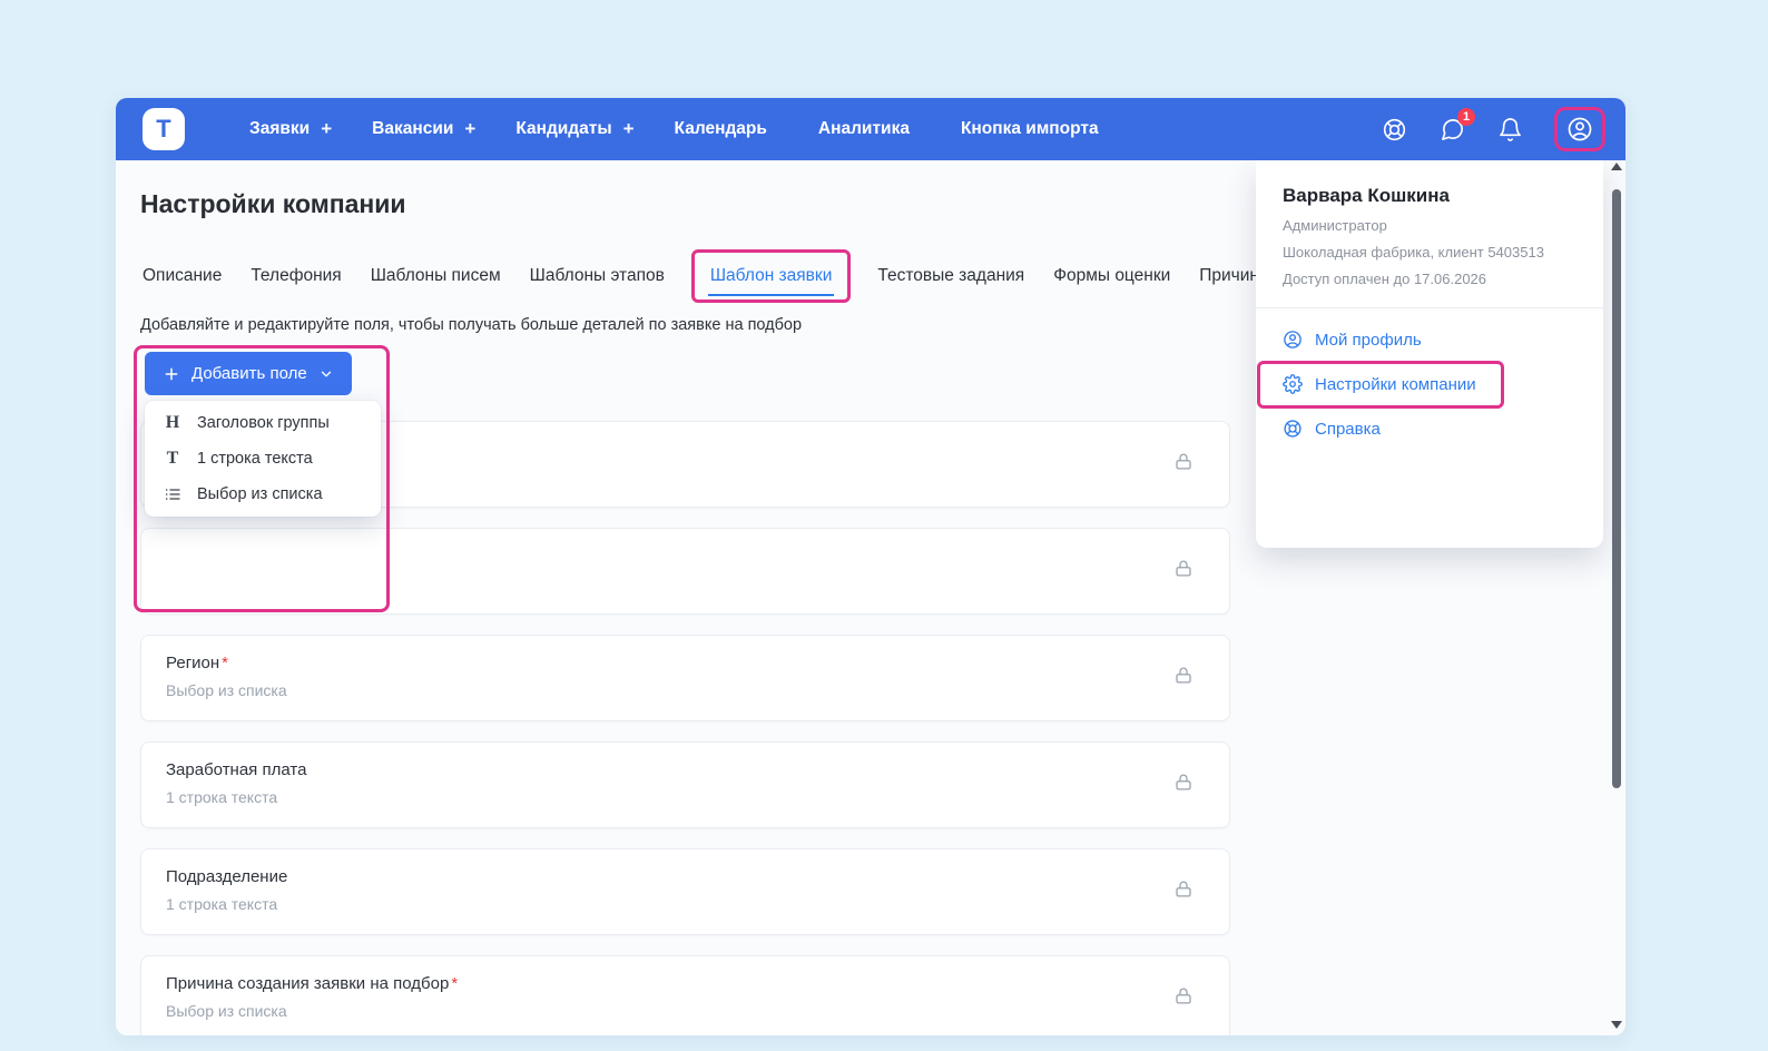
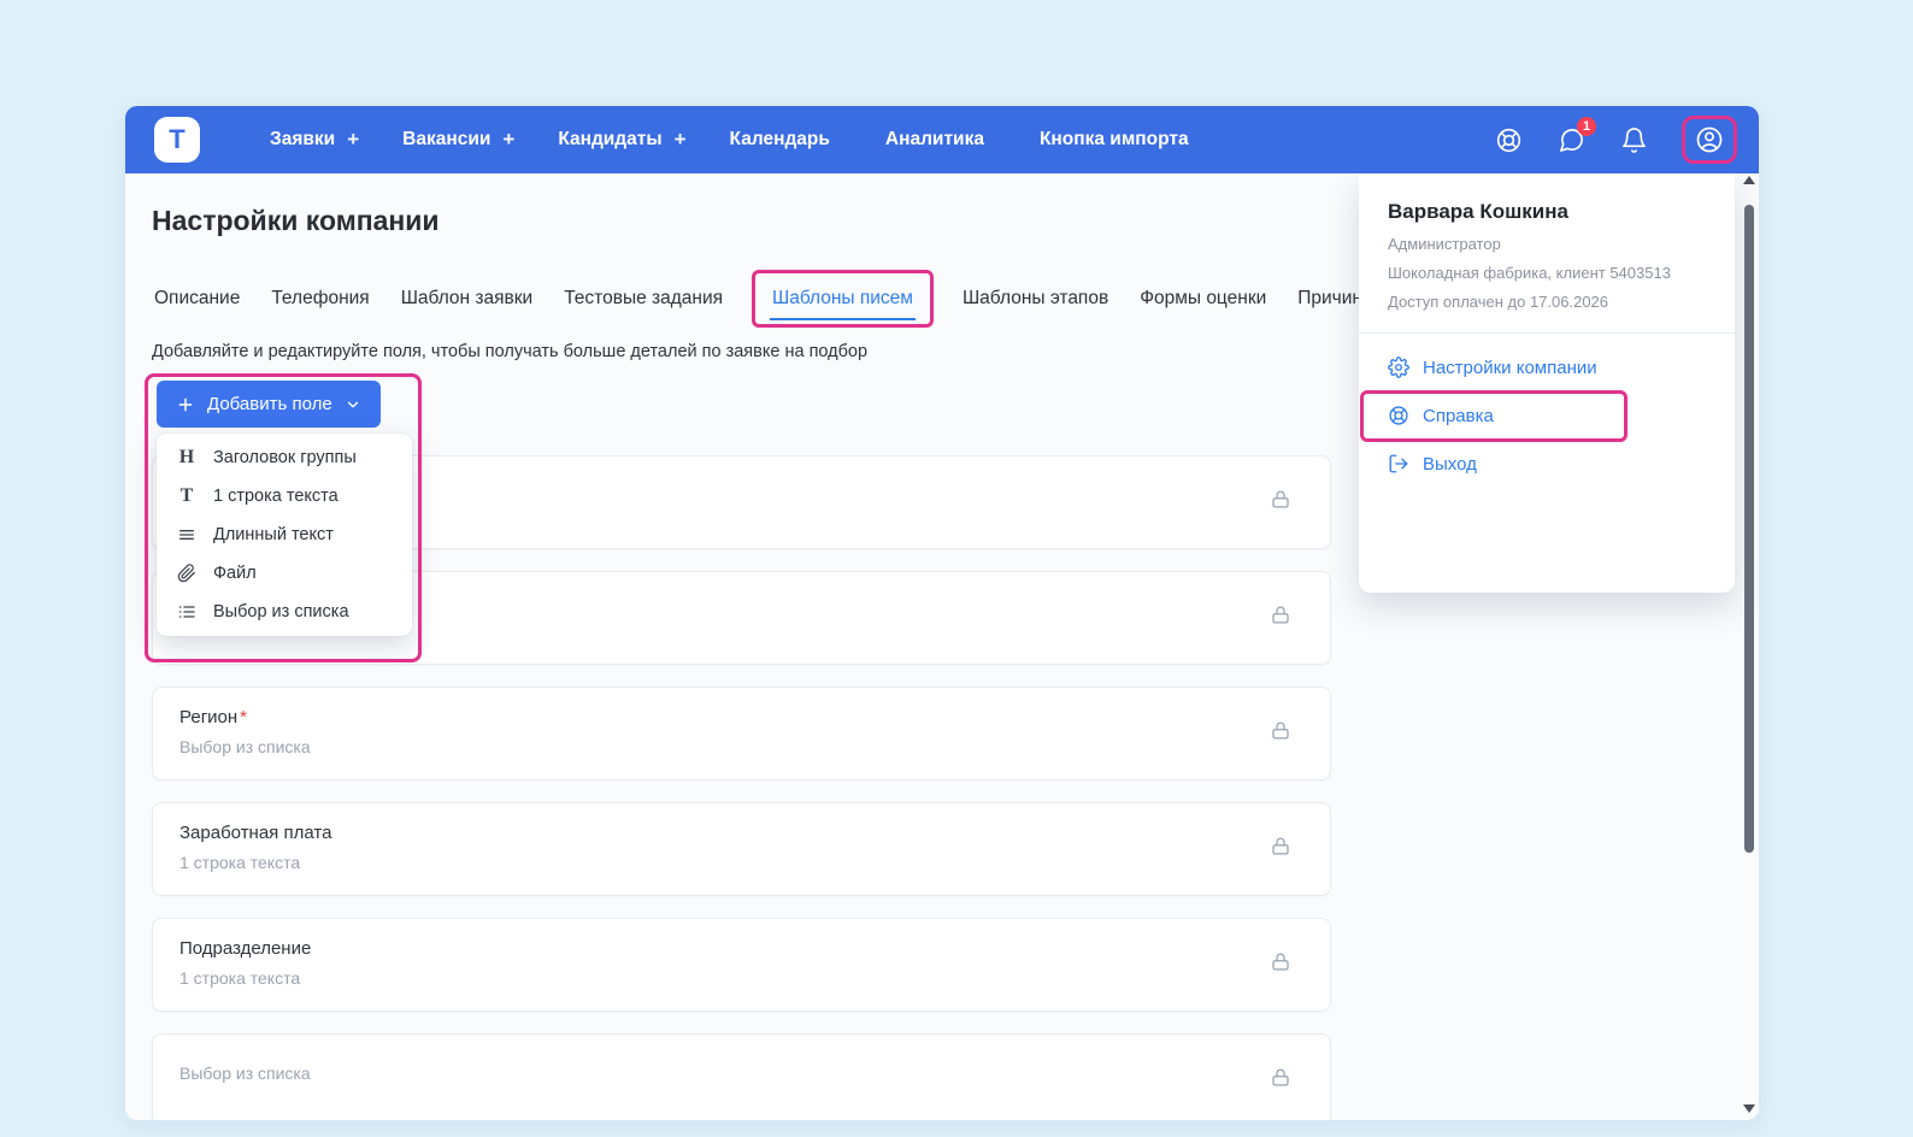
  T
  Заявки
  +
  Вакансии
  +
  Кандидаты
  +
  Календарь
  Аналитика
  Кнопка импорта
  1
  Настройки компании
  Описание
  Телефония
- Шаблоны писем
+ Шаблон заявки
- Шаблоны этапов
+ Тестовые задания
- Шаблон заявки
+ Шаблоны писем
- Тестовые задания
+ Шаблоны этапов
  Формы оценки
  Добавляйте и редактируйте поля, чтобы получать больше деталей по заявке на подбор
  Добавить поле
  H
  Заголовок группы
  T
  1 строка текста
+ Длинный текст
+ Файл
  Выбор из списка
  Регион*
  Выбор из списка
  Заработная плата
  1 строка текста
  Подразделение
  1 строка текста
- Причина создания заявки на подбор*
  Выбор из списка
  Варвара Кошкина
  Администратор
  Шоколадная фабрика, клиент 5403513
  Доступ оплачен до 17.06.2026
- Мой профиль
  Настройки компании
  Справка
+ Выход
